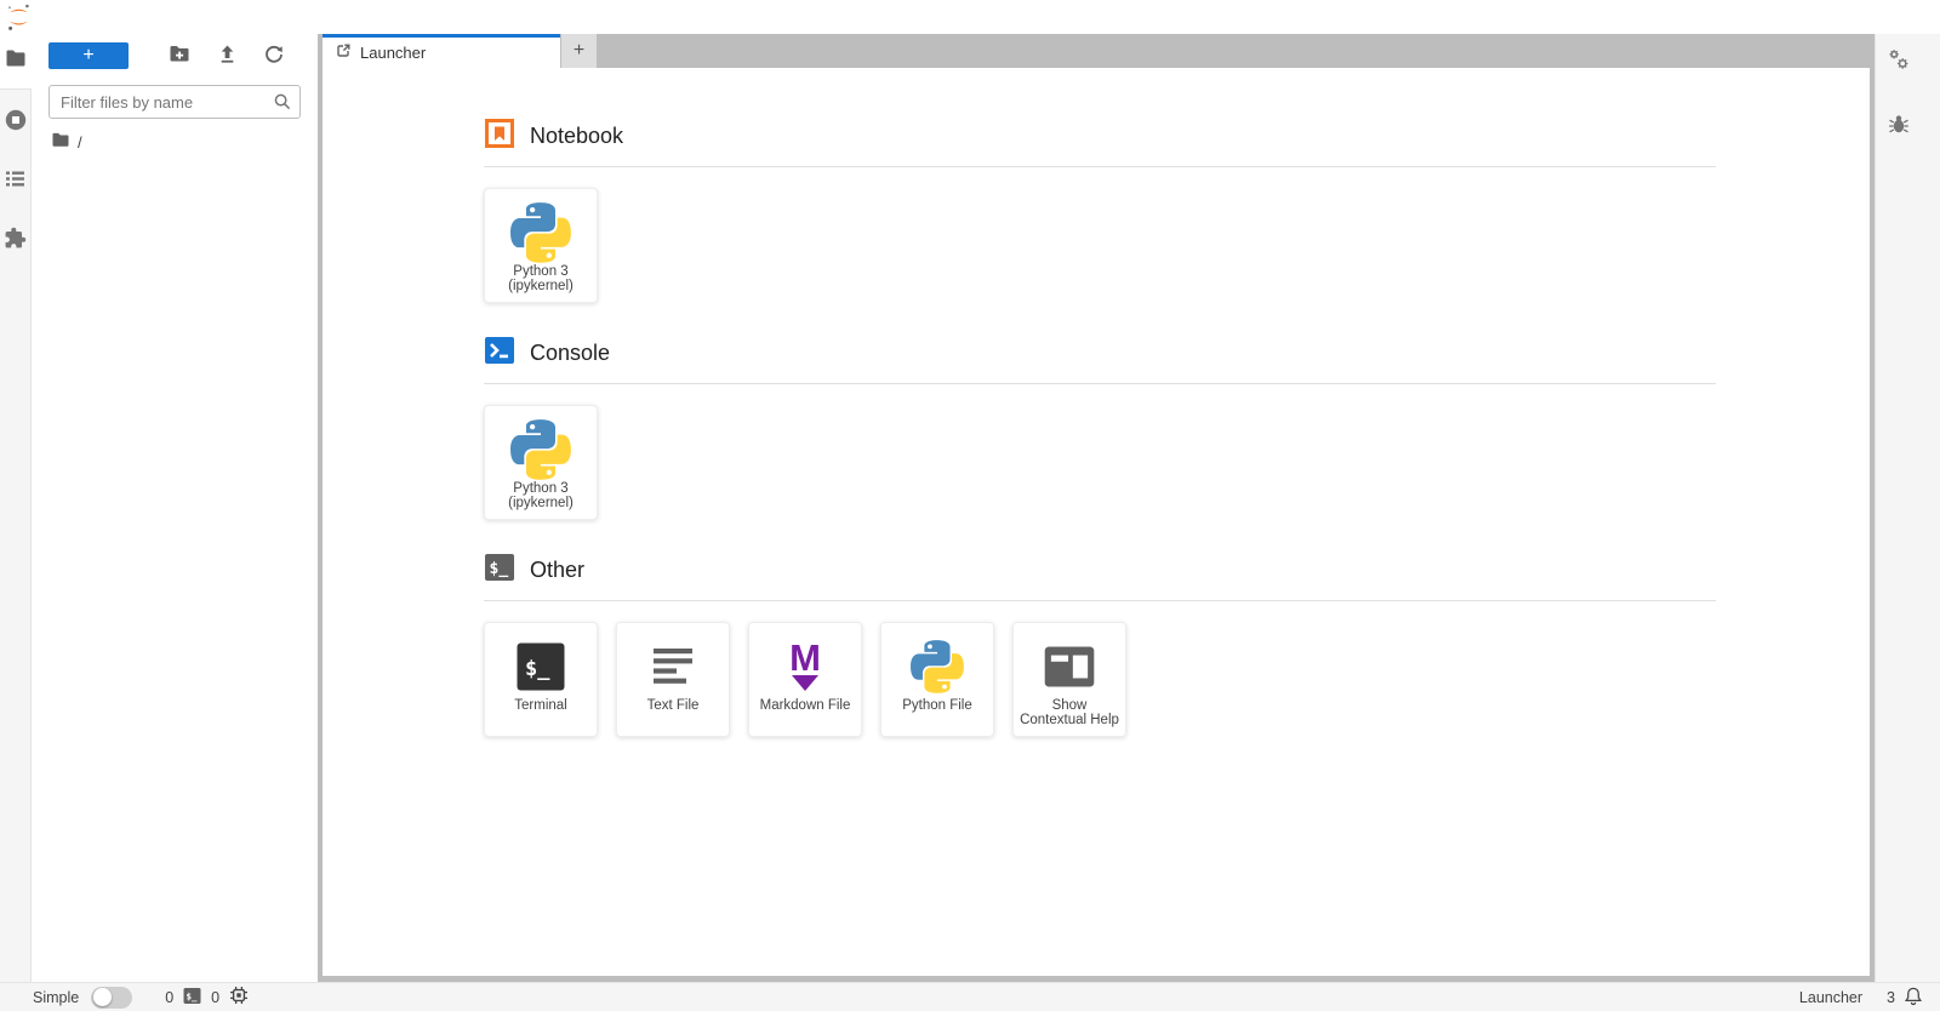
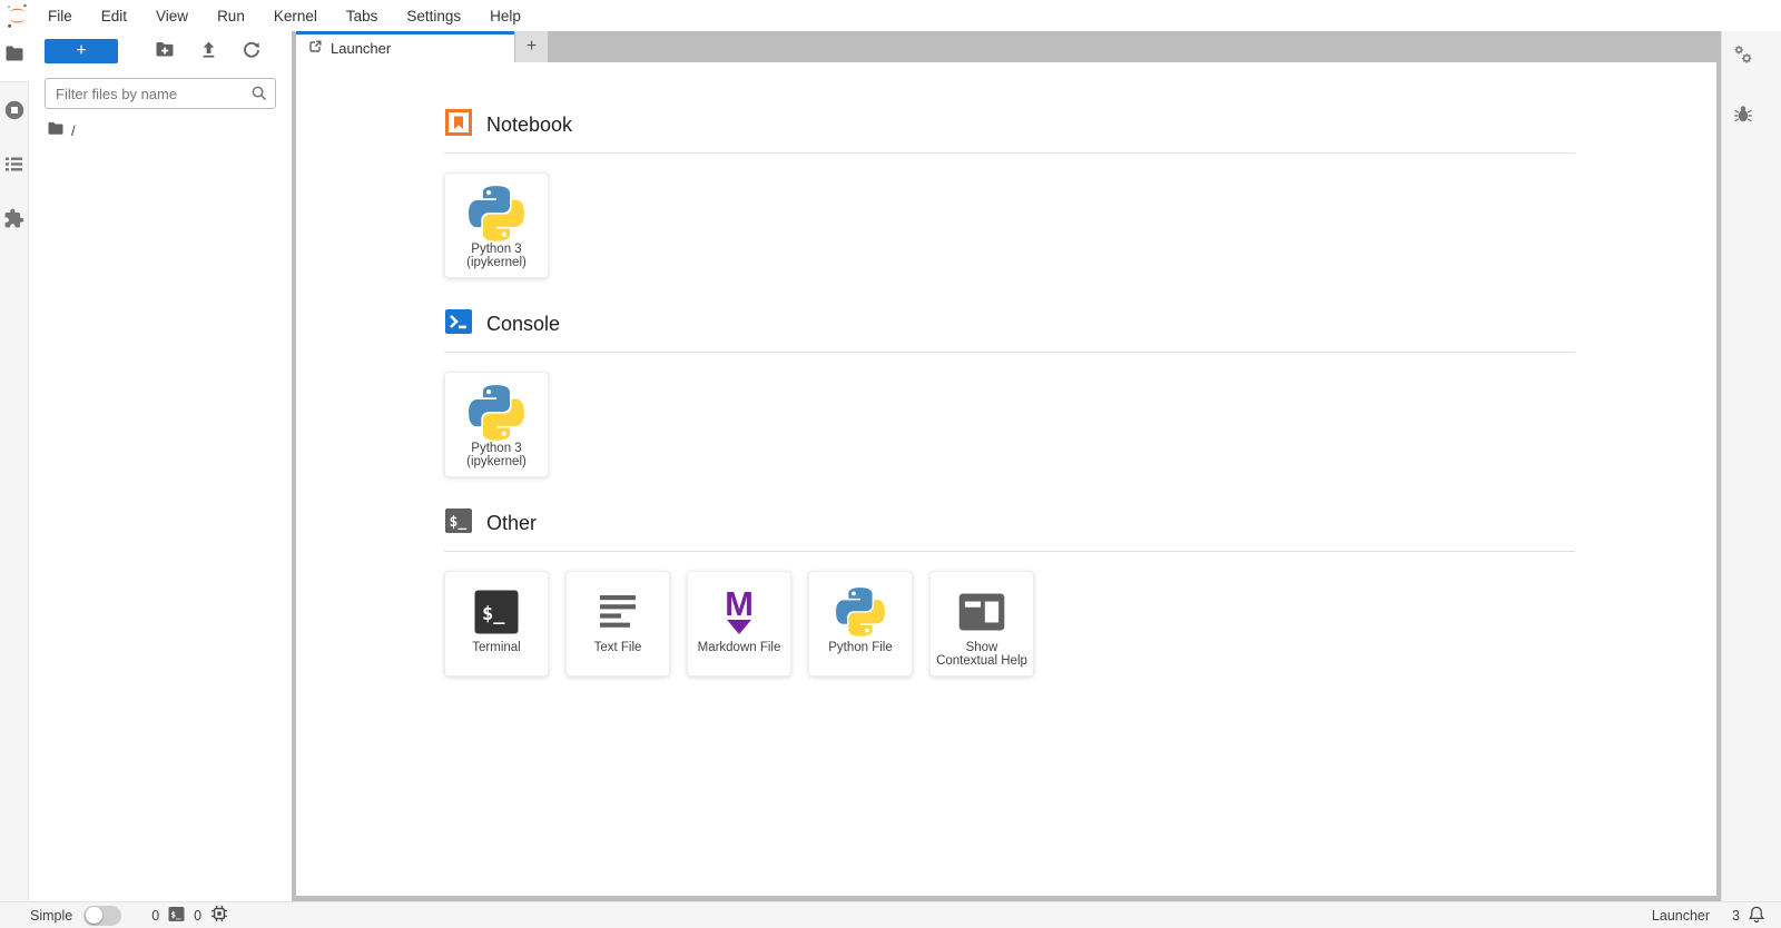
+ File
+ Edit
+ View
+ Run
+ Kernel
+ Tabs
+ Settings
+ Help
  +
  Filter files by name
  /
  Launcher
  +
  Notebook
  Python 3
  (ipykernel)
  Console
  Python 3
  (ipykernel)
  $_
  Other
  $_
  Terminal
  Text File
  M
  Markdown File
  Python File
  Show
  Contextual Help
  Simple
  0
  $_
  0
  Launcher
  3
